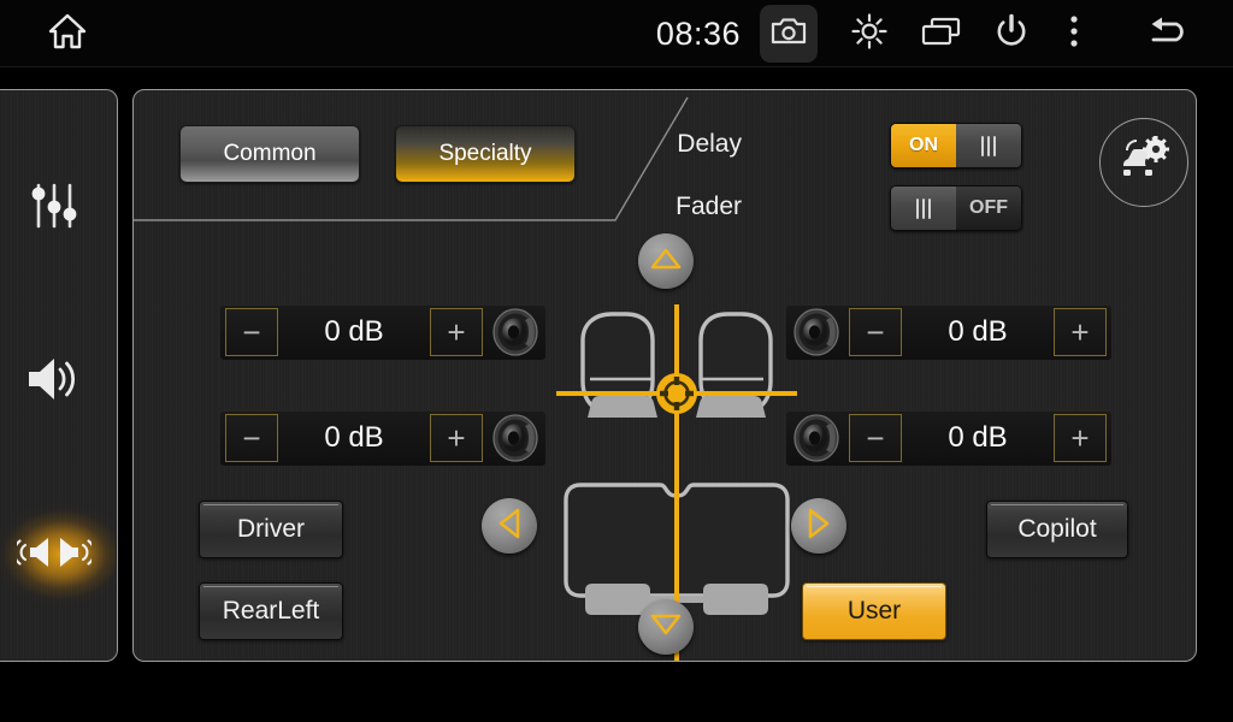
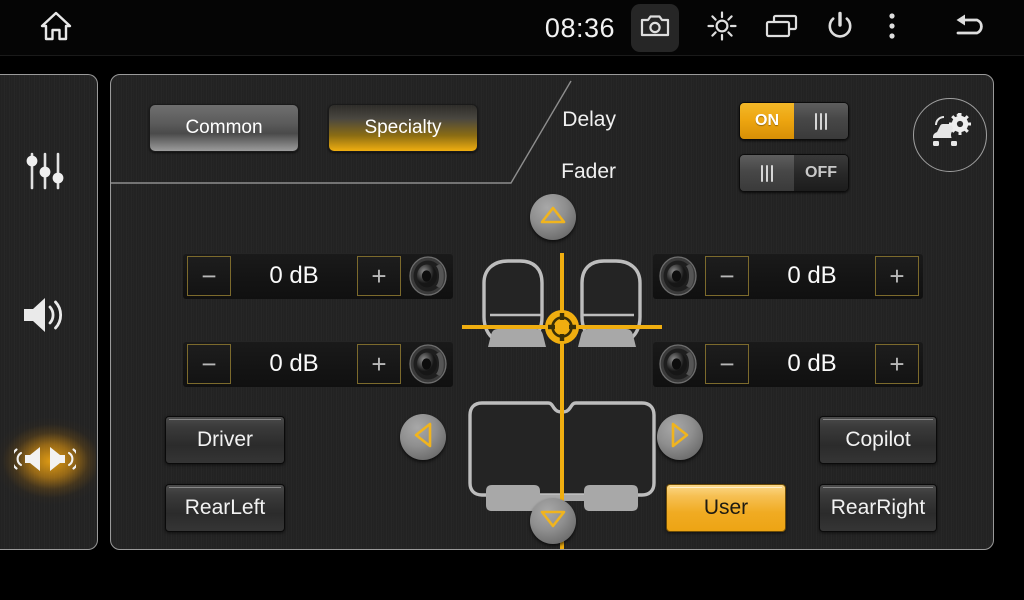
  08:36
  Common
  Specialty
  Delay
  ON
  Fader
  OFF
  −
  0 dB
  +
  −
  0 dB
  +
  −
  0 dB
  +
  −
  0 dB
  +
  Driver
  RearLeft
  User
  Copilot
+ RearRight
